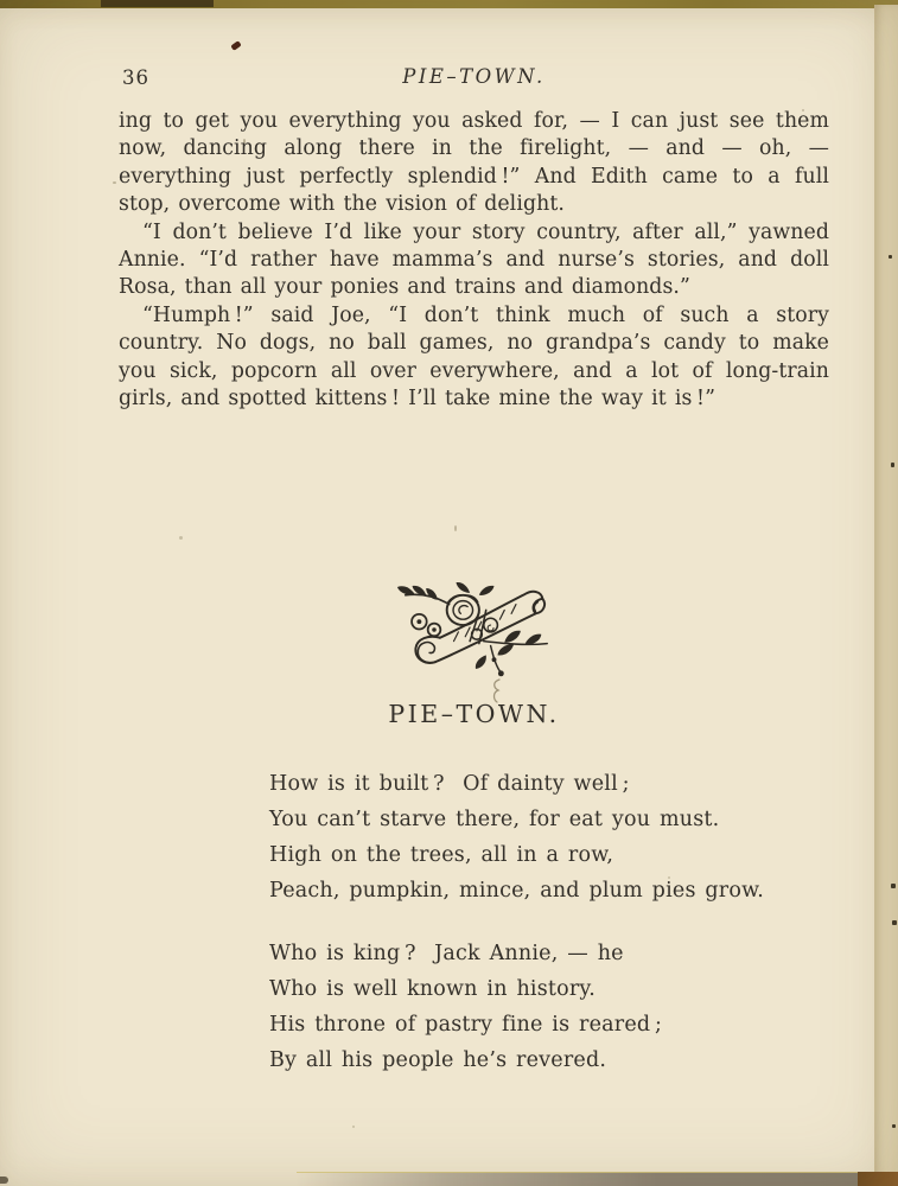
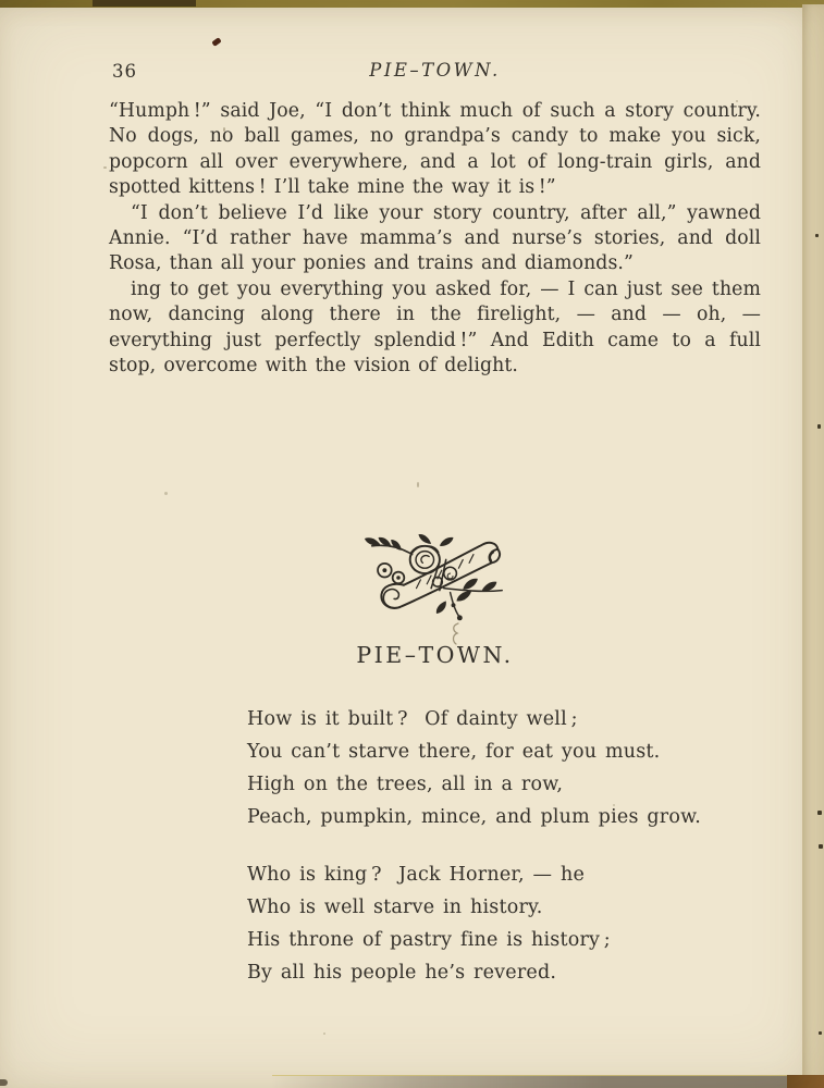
  36
  PIE–TOWN.
- ing to get you everything you asked for, — I can just see them now, dancing along there in the firelight, — and — oh, — everything just perfectly splendid !” And Edith came to a full stop, overcome with the vision of delight.
+ “Humph !” said Joe, “I don’t think much of such a story country. No dogs, no ball games, no grandpa’s candy to make you sick, popcorn all over everywhere, and a lot of long-train girls, and spotted kittens ! I’ll take mine the way it is !”
  “I don’t believe I’d like your story country, after all,” yawned Annie. “I’d rather have mamma’s and nurse’s stories, and doll Rosa, than all your ponies and trains and diamonds.”
- “Humph !” said Joe, “I don’t think much of such a story country. No dogs, no ball games, no grandpa’s candy to make you sick, popcorn all over everywhere, and a lot of long-train girls, and spotted kittens ! I’ll take mine the way it is !”
+ ing to get you everything you asked for, — I can just see them now, dancing along there in the firelight, — and — oh, — everything just perfectly splendid !” And Edith came to a full stop, overcome with the vision of delight.
  PIE–TOWN.
  How is it built ? Of dainty well ;
  You can’t starve there, for eat you must.
  High on the trees, all in a row,
  Peach, pumpkin, mince, and plum pies grow.
- Who is king ? Jack Annie, — he
+ Who is king ? Jack Horner, — he
- Who is well known in history.
+ Who is well starve in history.
- His throne of pastry fine is reared ;
+ His throne of pastry fine is history ;
  By all his people he’s revered.
